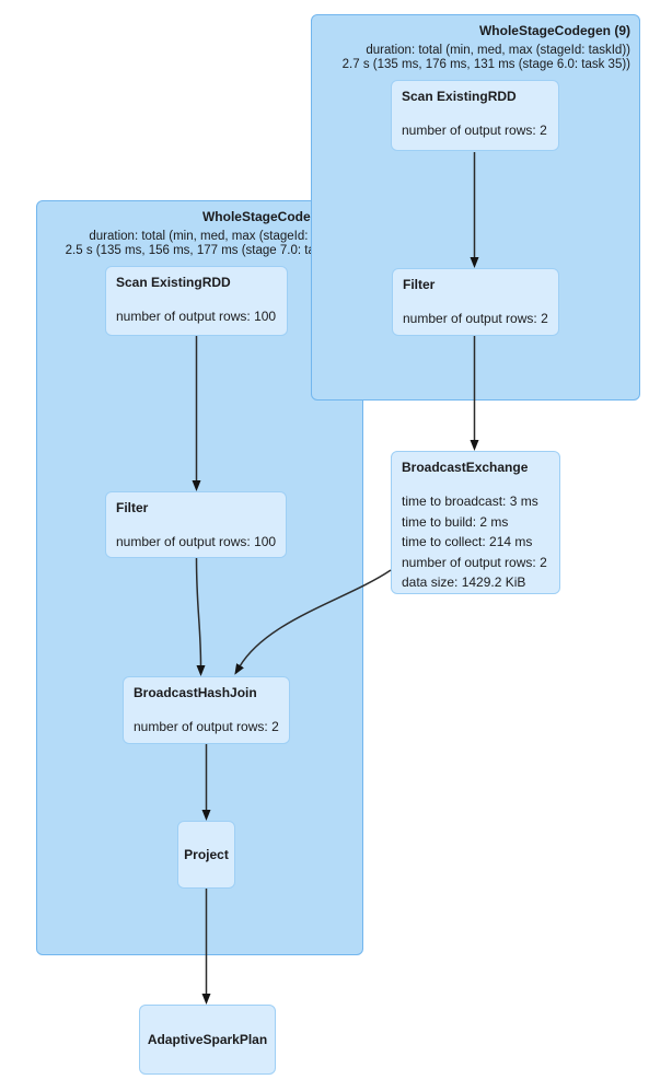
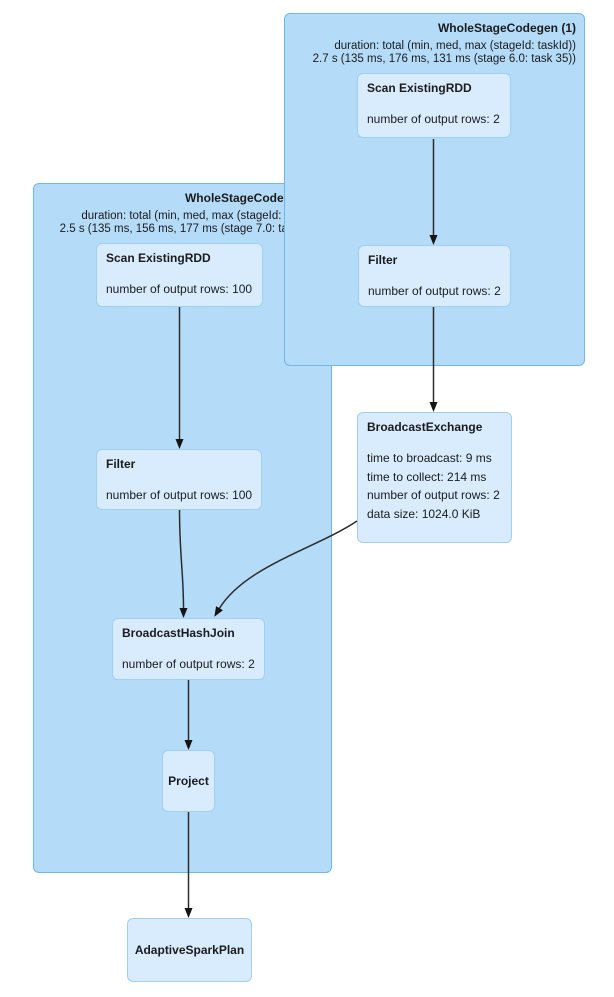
  WholeStageCode
  duration: total (min, med, max (stageId:
  2.5 s (135 ms, 156 ms, 177 ms (stage 7.0: t
- WholeStageCodegen (9)
+ WholeStageCodegen (1)
  duration: total (min, med, max (stageId: taskId))
  2.7 s (135 ms, 176 ms, 131 ms (stage 6.0: task 35))
  Scan ExistingRDD
  number of output rows: 2
  Filter
  number of output rows: 2
  BroadcastExchange
- time to broadcast: 3 ms
+ time to broadcast: 9 ms
- time to build: 2 ms
  time to collect: 214 ms
  number of output rows: 2
- data size: 1429.2 KiB
+ data size: 1024.0 KiB
  Scan ExistingRDD
  number of output rows: 100
  Filter
  number of output rows: 100
  BroadcastHashJoin
  number of output rows: 2
  Project
  AdaptiveSparkPlan
